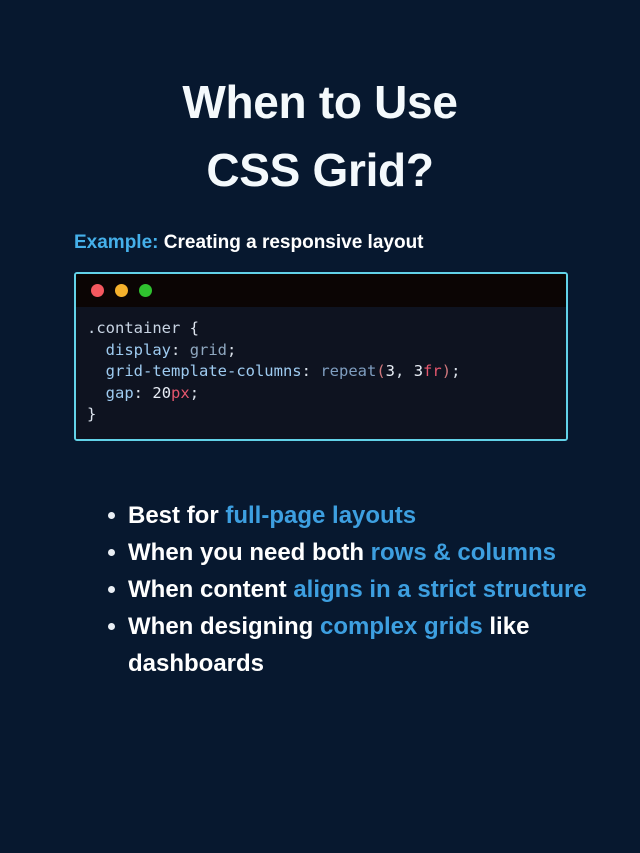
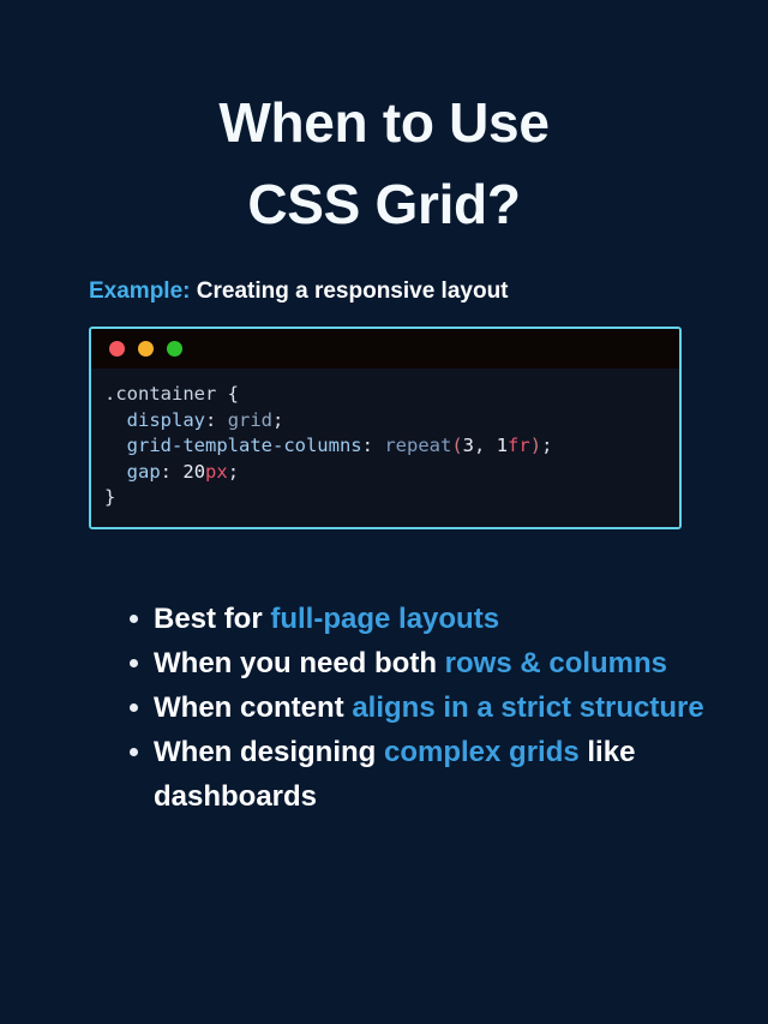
  When to Use
  CSS Grid?
  Example: Creating a responsive layout
  .container {
  display: grid;
- grid-template-columns: repeat(3, 3fr);
+ grid-template-columns: repeat(3, 1fr);
  gap: 20px;
  }
  Best for full-page layouts
  When you need both rows & columns
  When content aligns in a strict structure
  When designing complex grids like dashboards
